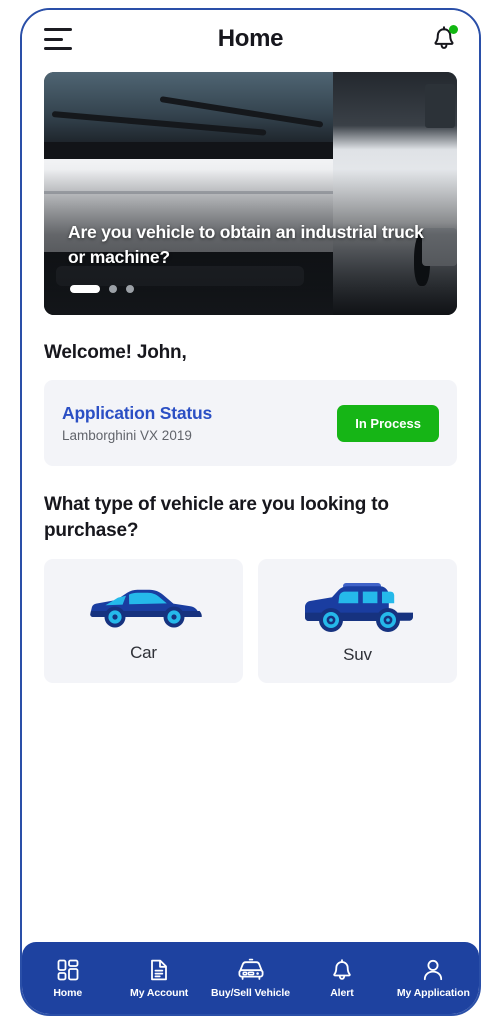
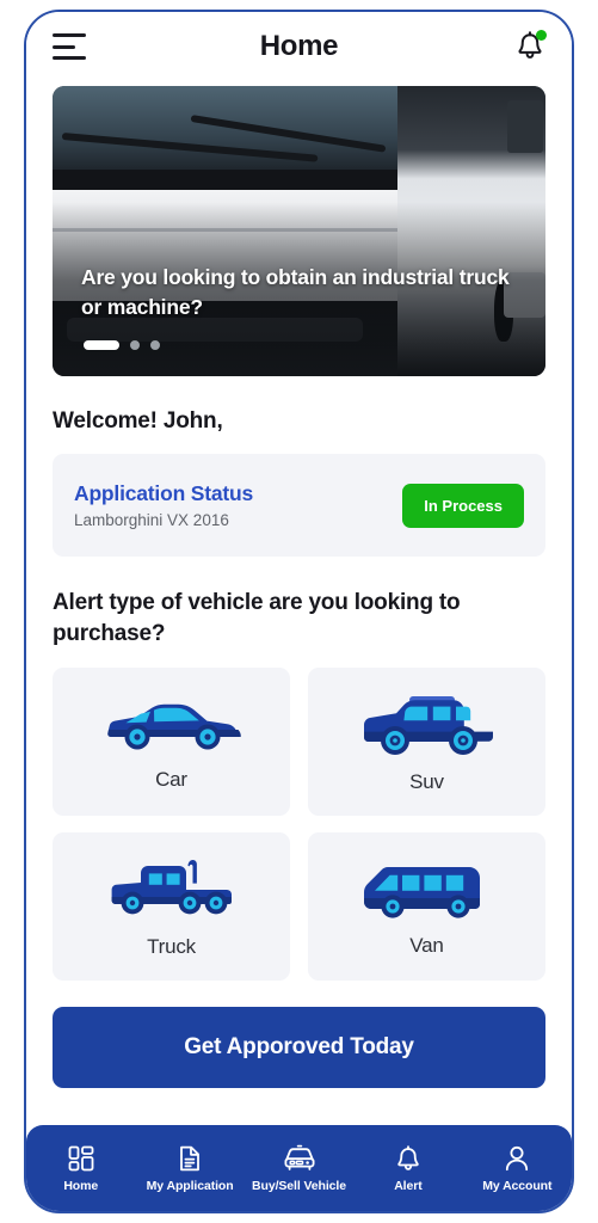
  Home
- Are you vehicle to obtain an industrial truck or machine?
+ Are you looking to obtain an industrial truck or machine?
  Welcome! John,
  Application Status
- Lamborghini VX 2019
+ Lamborghini VX 2016
  In Process
- What type of vehicle are you looking to purchase?
+ Alert type of vehicle are you looking to purchase?
  Car
  Suv
+ Truck
+ Van
+ Get Apporoved Today
  Home
- My Account
+ My Application
  Buy/Sell Vehicle
  Alert
- My Application
+ My Account
